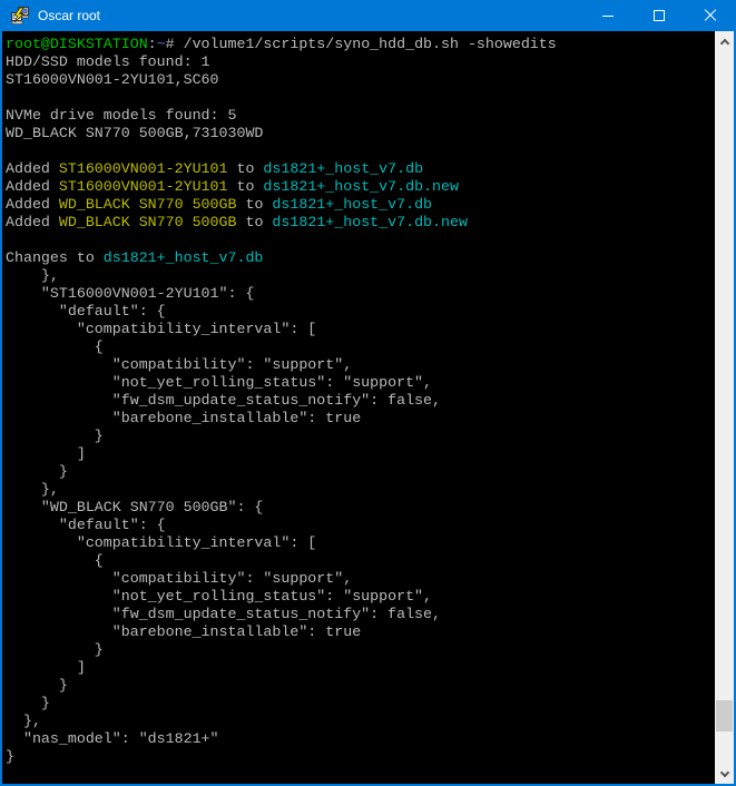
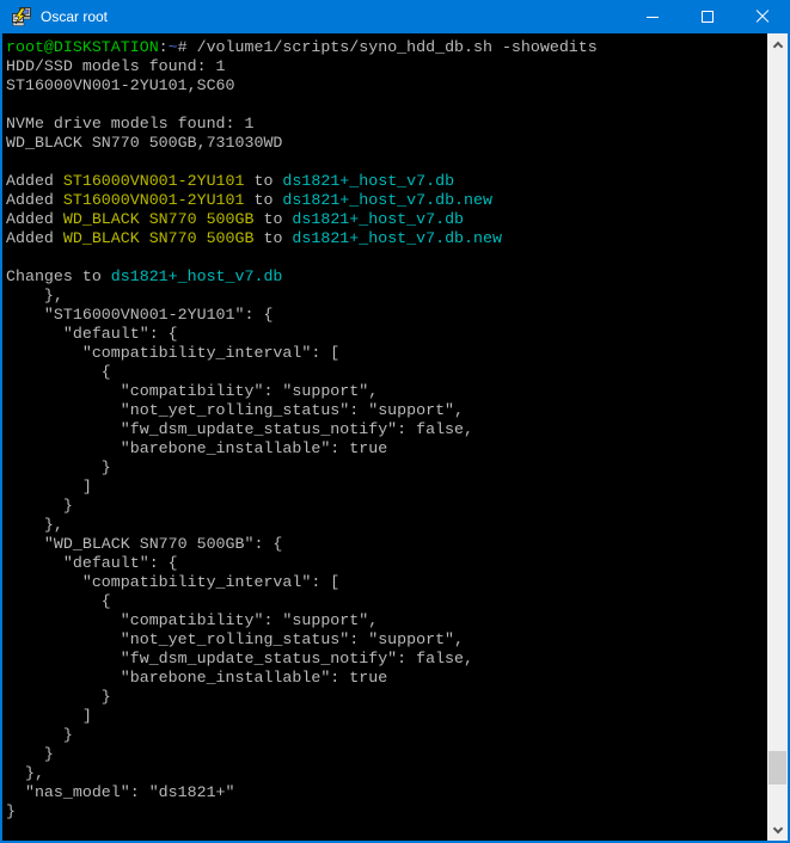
  Oscar root
  root@DISKSTATION:~# /volume1/scripts/syno_hdd_db.sh -showedits
  HDD/SSD models found: 1
  ST16000VN001-2YU101,SC60
- NVMe drive models found: 5
+ NVMe drive models found: 1
  WD_BLACK SN770 500GB,731030WD
  Added ST16000VN001-2YU101 to ds1821+_host_v7.db
  Added ST16000VN001-2YU101 to ds1821+_host_v7.db.new
  Added WD_BLACK SN770 500GB to ds1821+_host_v7.db
  Added WD_BLACK SN770 500GB to ds1821+_host_v7.db.new
  Changes to ds1821+_host_v7.db
  },
  "ST16000VN001-2YU101": {
  "default": {
  "compatibility_interval": [
  {
  "compatibility": "support",
  "not_yet_rolling_status": "support",
  "fw_dsm_update_status_notify": false,
  "barebone_installable": true
  }
  ]
  }
  },
  "WD_BLACK SN770 500GB": {
  "default": {
  "compatibility_interval": [
  {
  "compatibility": "support",
  "not_yet_rolling_status": "support",
  "fw_dsm_update_status_notify": false,
  "barebone_installable": true
  }
  ]
  }
  }
  },
  "nas_model": "ds1821+"
  }
